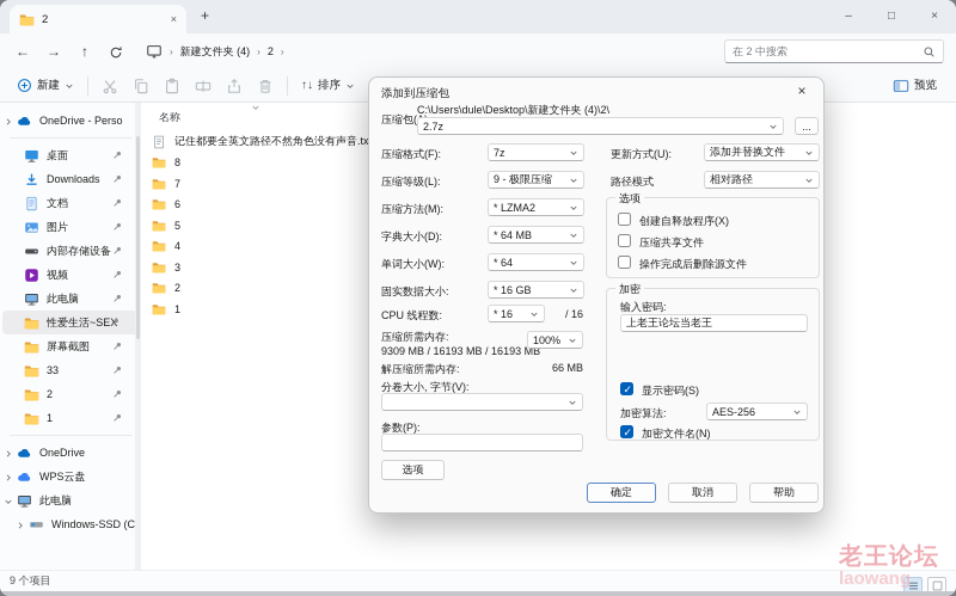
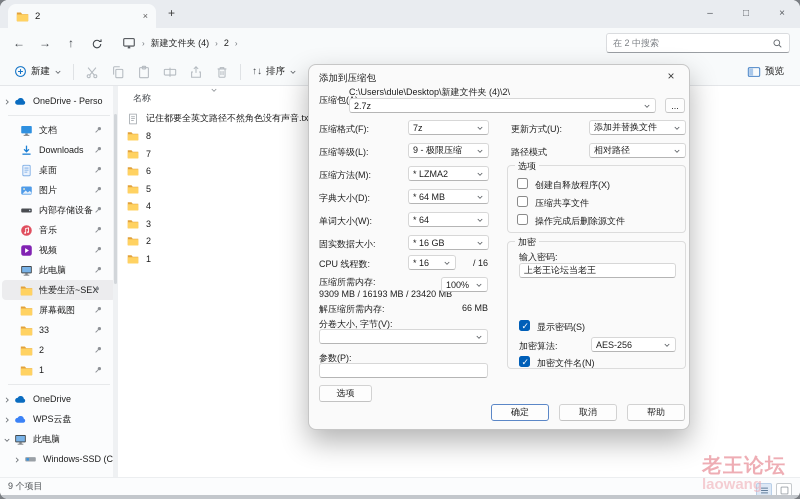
  2
  ×
  +
  –
  □
  ×
  ←
  →
  ↑
  ›
  新建文件夹 (4)
  ›
  2
  ›
  在 2 中搜索
  新建
  ↑↓
  排序
  预览
  OneDrive - Perso
- 桌面
+ 文档
  Downloads
- 文档
+ 桌面
  图片
  内部存储设备
+ 音乐
  视频
  此电脑
  性爱生活~SEX
  屏幕截图
  33
  2
  1
  OneDrive
  WPS云盘
  此电脑
  Windows-SSD (C
  名称
  记住都要全英文路径不然角色没有声音.tx
  8
  7
  6
  5
  4
  3
  2
  1
  9 个项目
  添加到压缩包
  ×
  C:\Users\dule\Desktop\新建文件夹 (4)\2\
  2.7z
  ...
  压缩格式(F):
  7z
  压缩等级(L):
  9 - 极限压缩
  压缩方法(M):
  * LZMA2
  字典大小(D):
  * 64 MB
  单词大小(W):
  * 64
  固实数据大小:
  * 16 GB
  CPU 线程数:
  * 16
  / 16
  压缩所需内存:
- 9309 MB / 16193 MB / 16193 MB
+ 9309 MB / 16193 MB / 23420 MB
  100%
  解压缩所需内存:
  66 MB
  分卷大小, 字节(V):
  参数(P):
  选项
  更新方式(U):
  添加并替换文件
  路径模式
  相对路径
  选项
  创建自释放程序(X)
  压缩共享文件
  操作完成后删除源文件
  加密
  输入密码:
  上老王论坛当老王
  显示密码(S)
  加密算法:
  AES-256
  加密文件名(N)
  确定
  取消
  帮助
  老王论坛
  laowang
